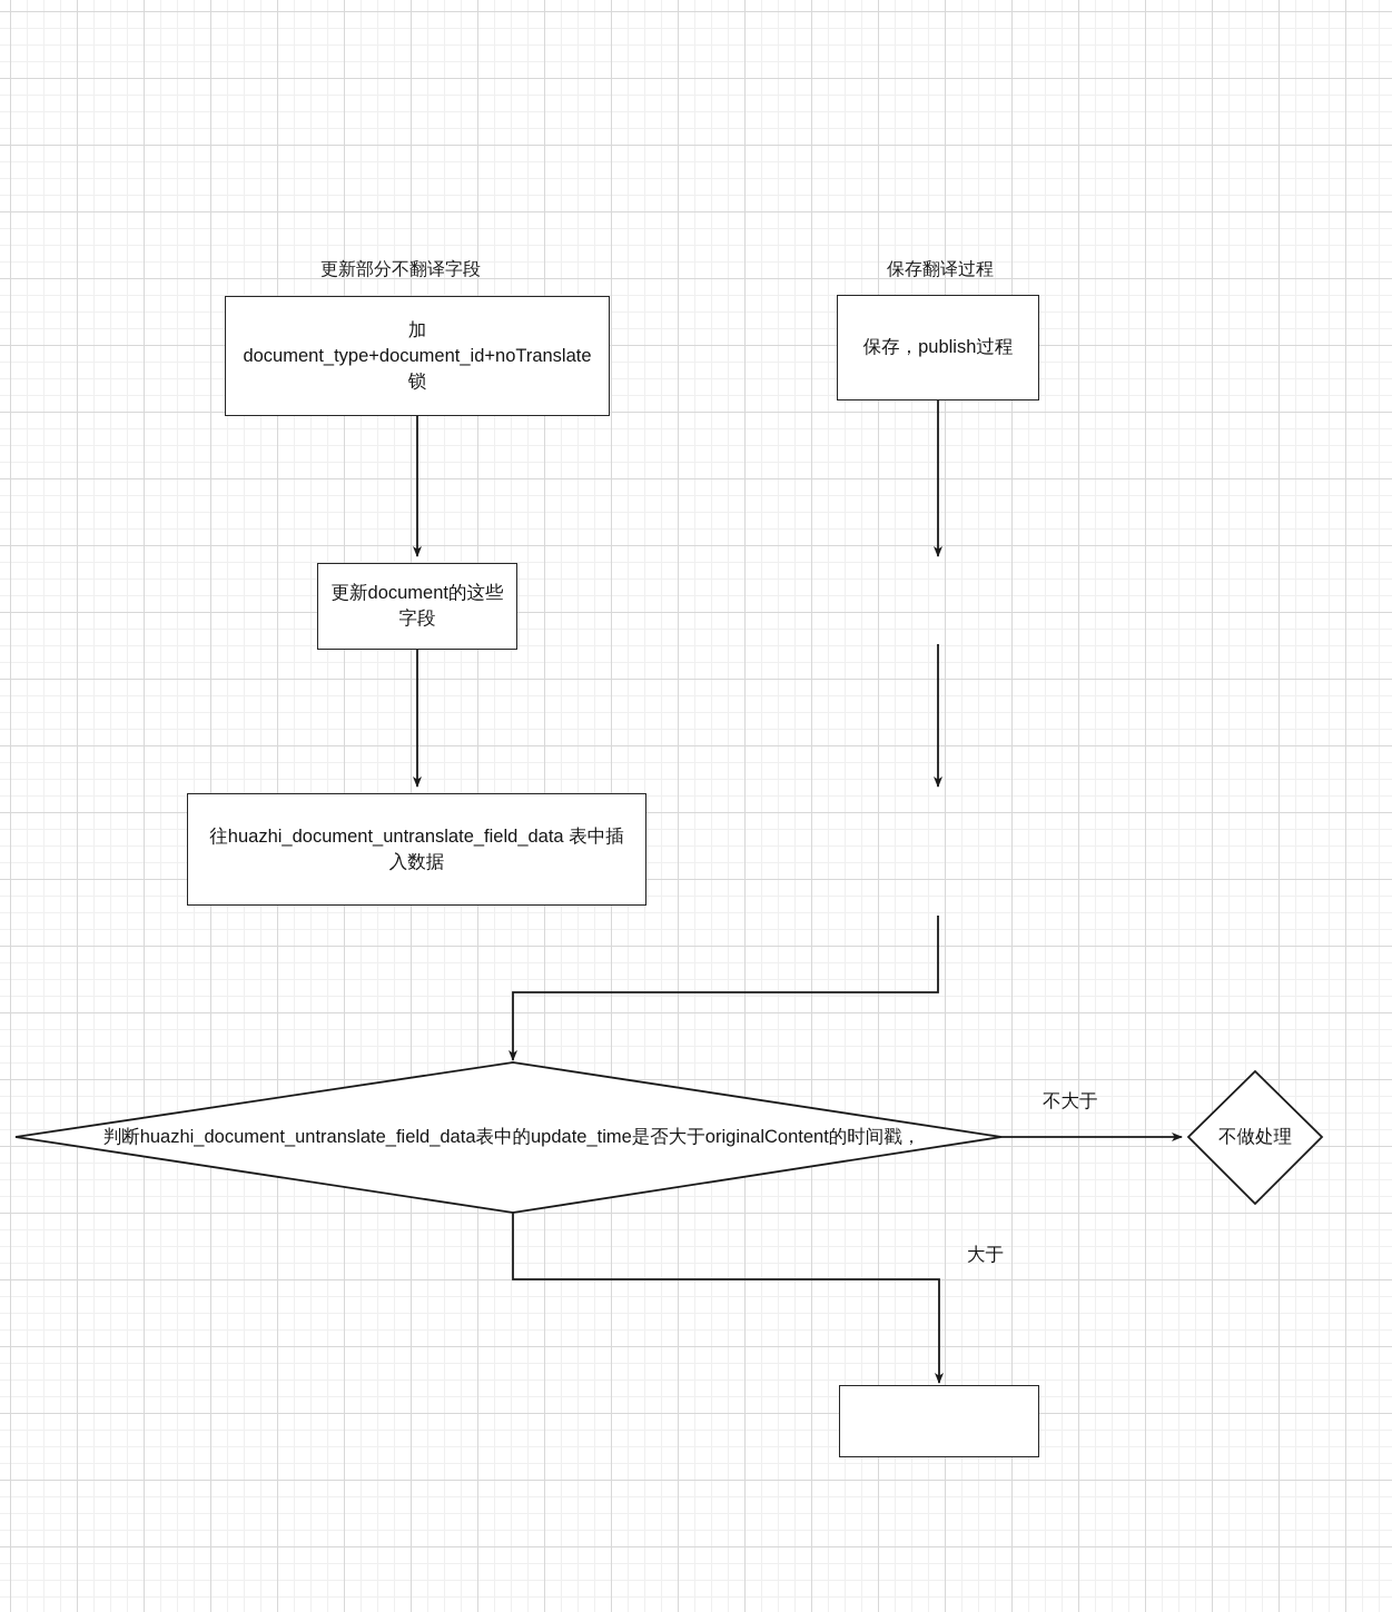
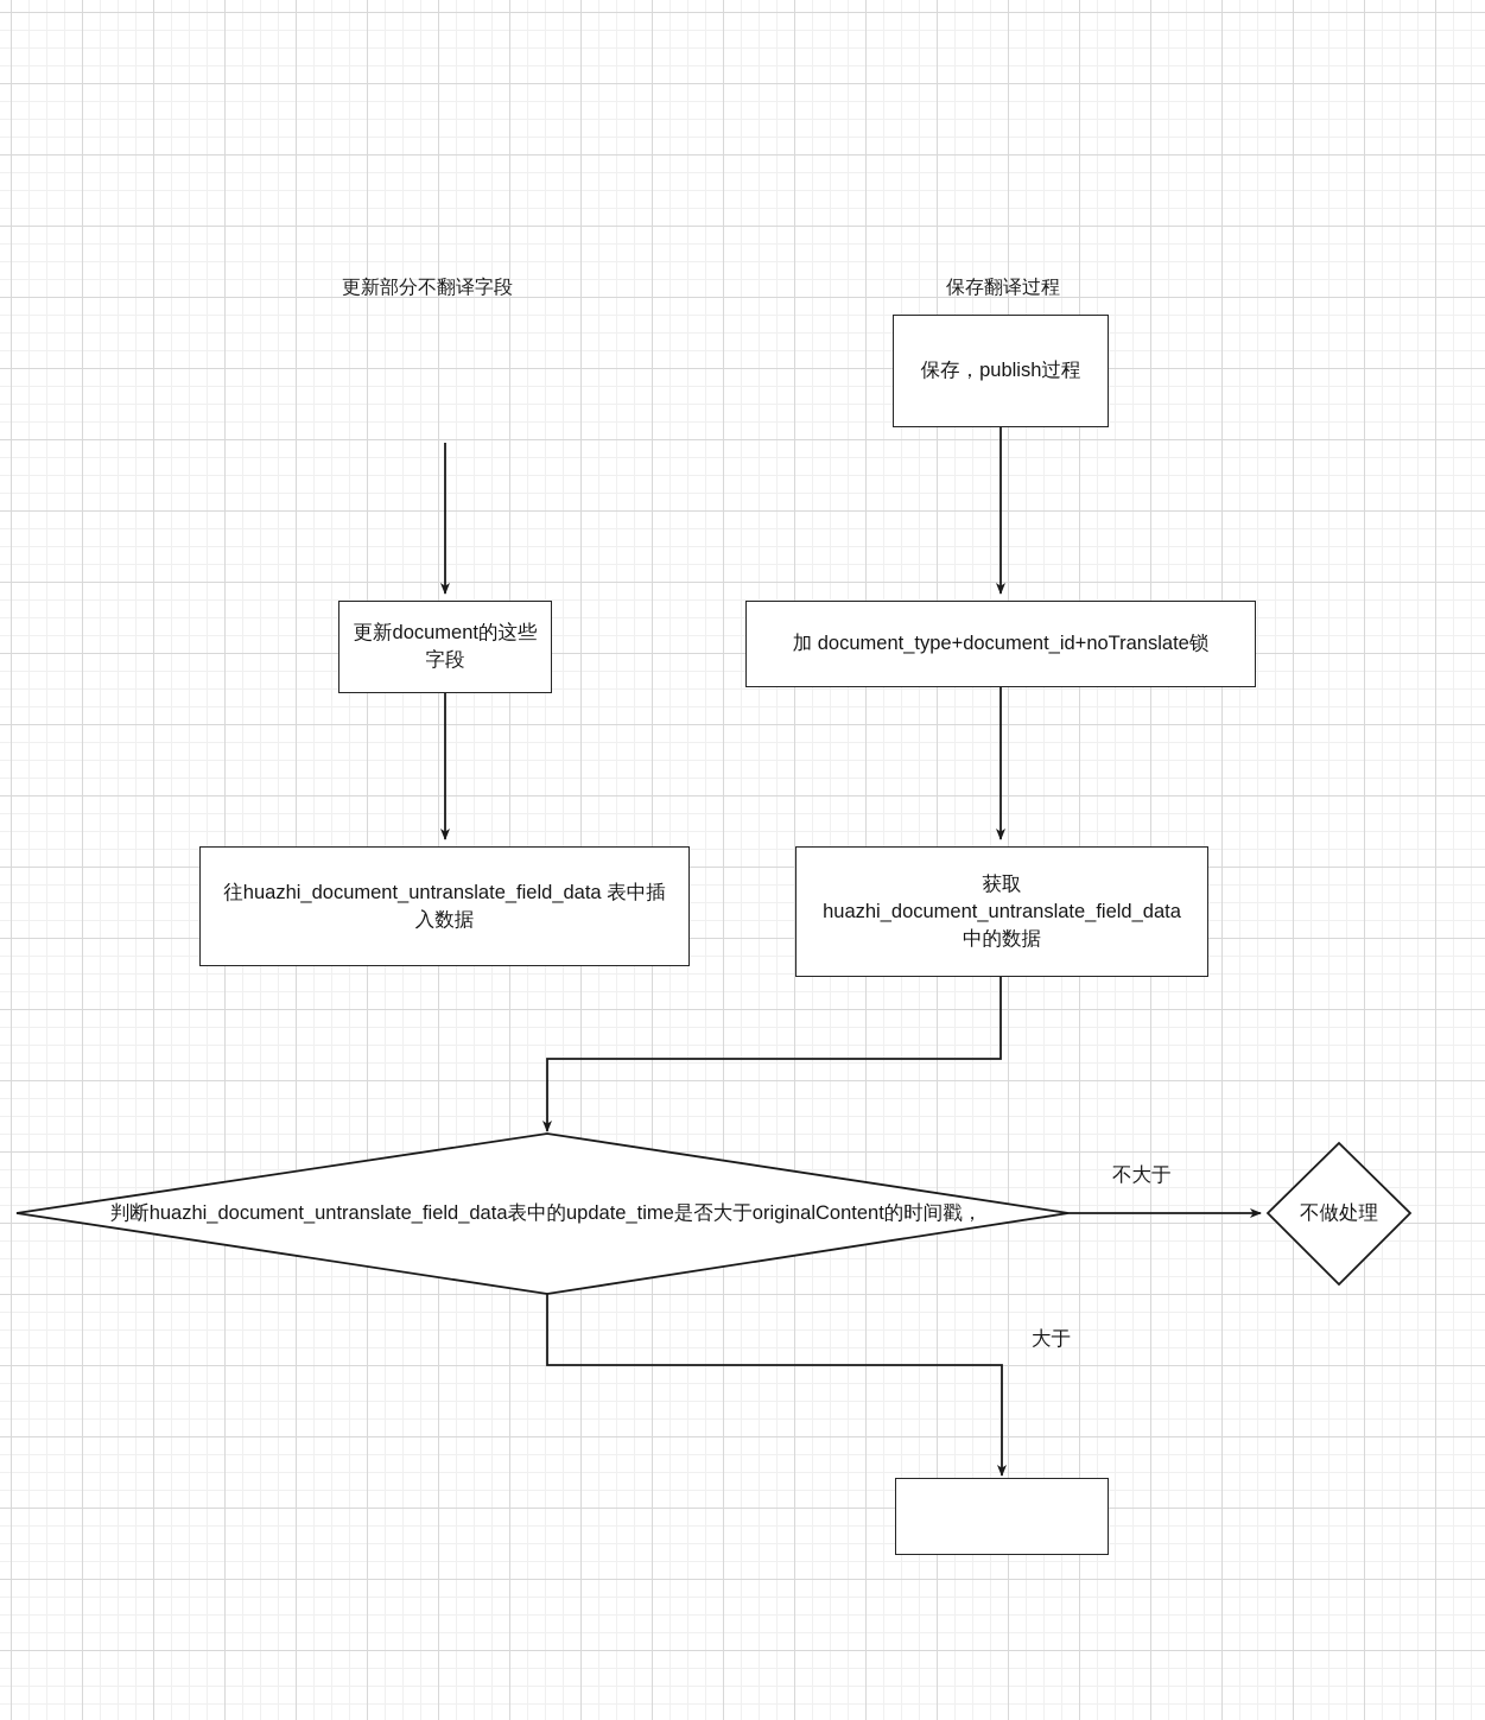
  更新部分不翻译字段
  保存翻译过程
- 加
- document_type+document_id+noTranslate
- 锁
  保存，publish过程
  更新document的这些
  字段
+ 加 document_type+document_id+noTranslate锁
  往huazhi_document_untranslate_field_data 表中插
  入数据
+ 获取
+ huazhi_document_untranslate_field_data
+ 中的数据
  判断huazhi_document_untranslate_field_data表中的update_time是否大于originalContent的时间戳，
  不做处理
  不大于
  大于
